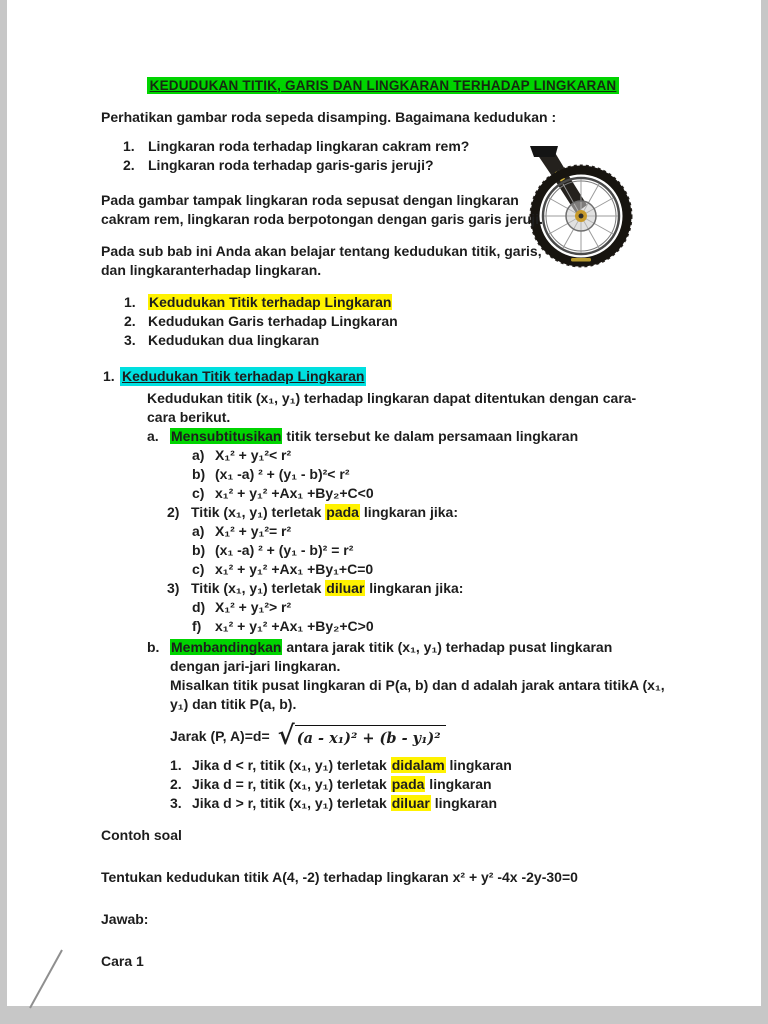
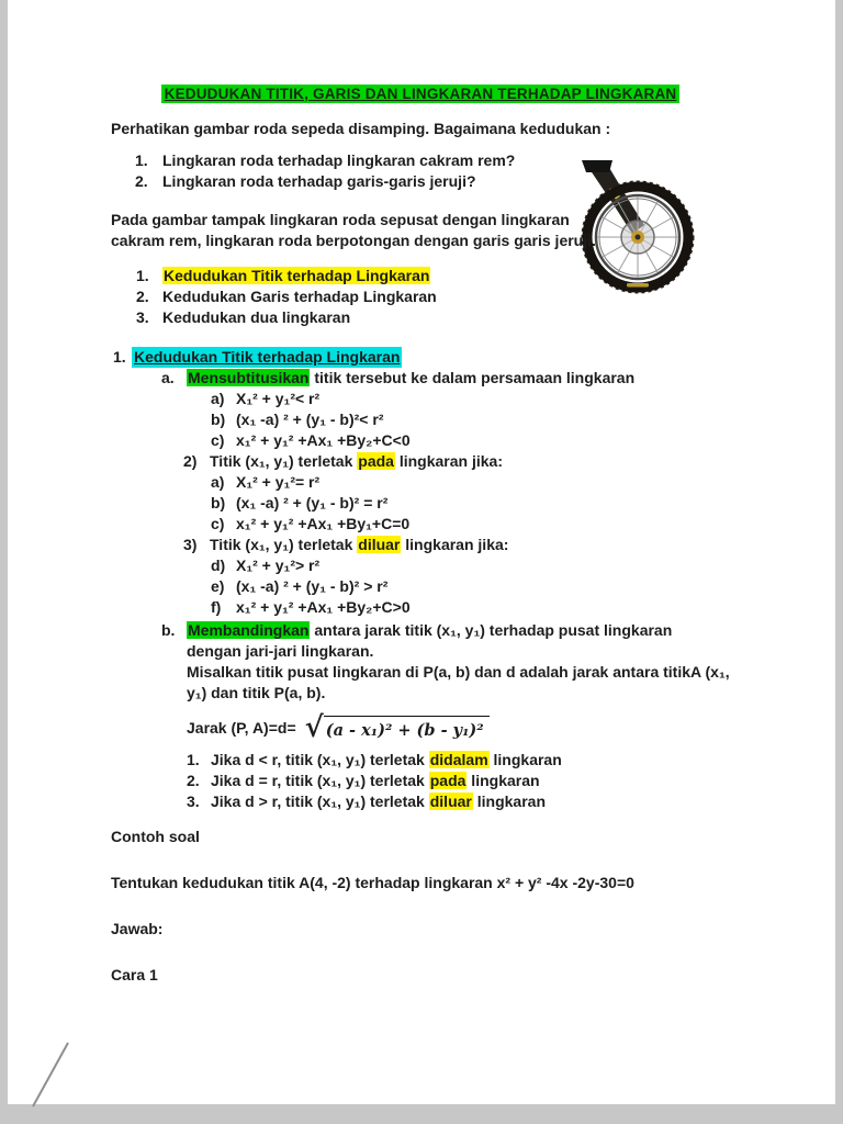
  KEDUDUKAN TITIK, GARIS DAN LINGKARAN TERHADAP LINGKARAN
  Perhatikan gambar roda sepeda disamping. Bagaimana kedudukan :
  1.
  Lingkaran roda terhadap lingkaran cakram rem?
  2.
  Lingkaran roda terhadap garis-garis jeruji?
  Pada gambar tampak lingkaran roda sepusat dengan lingkaran cakram rem, lingkaran roda berpotongan dengan garis garis jeruji.
- Pada sub bab ini Anda akan belajar tentang kedudukan titik, garis, dan lingkaranterhadap lingkaran.
  1.
  Kedudukan Titik terhadap Lingkaran
  2.
  Kedudukan Garis terhadap Lingkaran
  3.
  Kedudukan dua lingkaran
  1.
  Kedudukan Titik terhadap Lingkaran
- Kedudukan titik (x₁, y₁) terhadap lingkaran dapat ditentukan dengan cara-cara berikut.
  a.
  Mensubtitusikan titik tersebut ke dalam persamaan lingkaran
  a)
  X₁² + y₁²< r²
  b)
  (x₁ -a) ² + (y₁ - b)²< r²
  c)
  x₁² + y₁² +Ax₁ +By₂+C<0
  2)
  Titik (x₁, y₁) terletak pada lingkaran jika:
  a)
  X₁² + y₁²= r²
  b)
  (x₁ -a) ² + (y₁ - b)² = r²
  c)
  x₁² + y₁² +Ax₁ +By₁+C=0
  3)
  Titik (x₁, y₁) terletak diluar lingkaran jika:
  d)
  X₁² + y₁²> r²
+ e)
+ (x₁ -a) ² + (y₁ - b)² > r²
  f)
  x₁² + y₁² +Ax₁ +By₂+C>0
  b.
  Membandingkan antara jarak titik (x₁, y₁) terhadap pusat lingkaran dengan jari-jari lingkaran.
  Misalkan titik pusat lingkaran di P(a, b) dan d adalah jarak antara titikA (x₁, y₁) dan titik P(a, b).
  Jarak (P, A)=d=
  √
  (a - x₁)² + (b - y₁)²
  1.
  Jika d < r, titik (x₁, y₁) terletak didalam lingkaran
  2.
  Jika d = r, titik (x₁, y₁) terletak pada lingkaran
  3.
  Jika d > r, titik (x₁, y₁) terletak diluar lingkaran
  Contoh soal
  Tentukan kedudukan titik A(4, -2) terhadap lingkaran x² + y² -4x -2y-30=0
  Jawab:
  Cara 1
